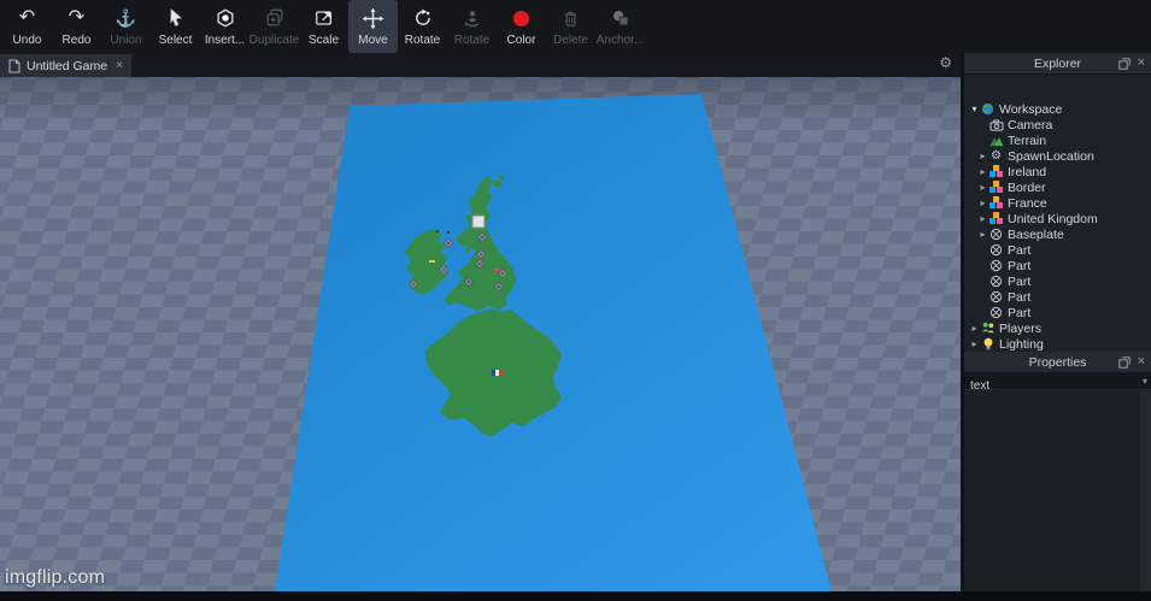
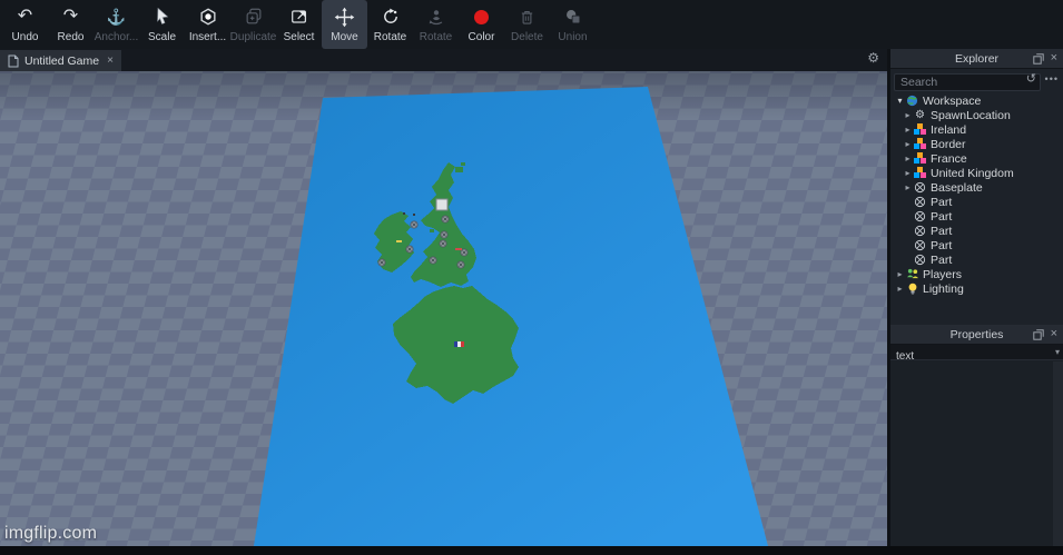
  ↶
  Undo
  ↷
  Redo
  ⚓
- Union
+ Anchor...
- Select
+ Scale
  Insert...
  Duplicate
- Scale
+ Select
  Move
  Rotate
  Rotate
  Color
  Delete
- Anchor...
+ Union
  Untitled Game
  ×
  ⚙
  imgflip.com
  Explorer
  ×
+ Search
+ ↺
+ •••
  ▾
  Workspace
- Camera
- Terrain
  ▸
  ⚙
  SpawnLocation
  ▸
  Ireland
  ▸
  Border
  ▸
  France
  ▸
  United Kingdom
  ▸
  Baseplate
  Part
  Part
  Part
  Part
  Part
  ▸
  Players
  ▸
  Lighting
  Properties
  ×
  text
  ▾
